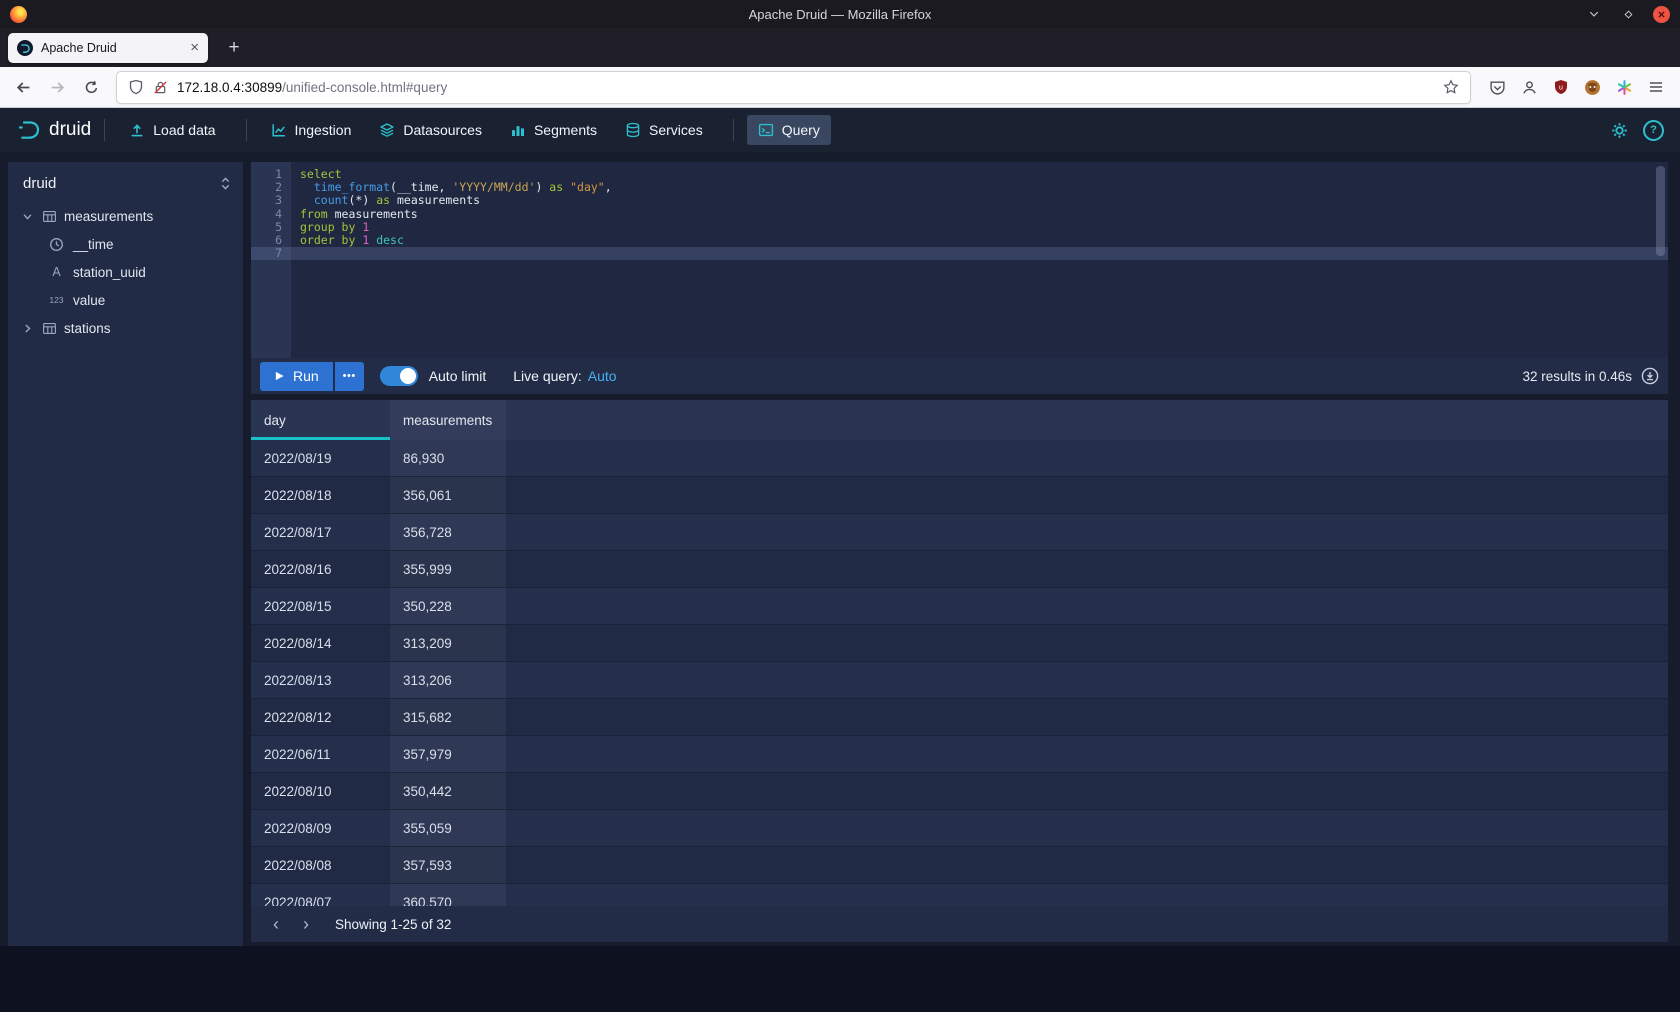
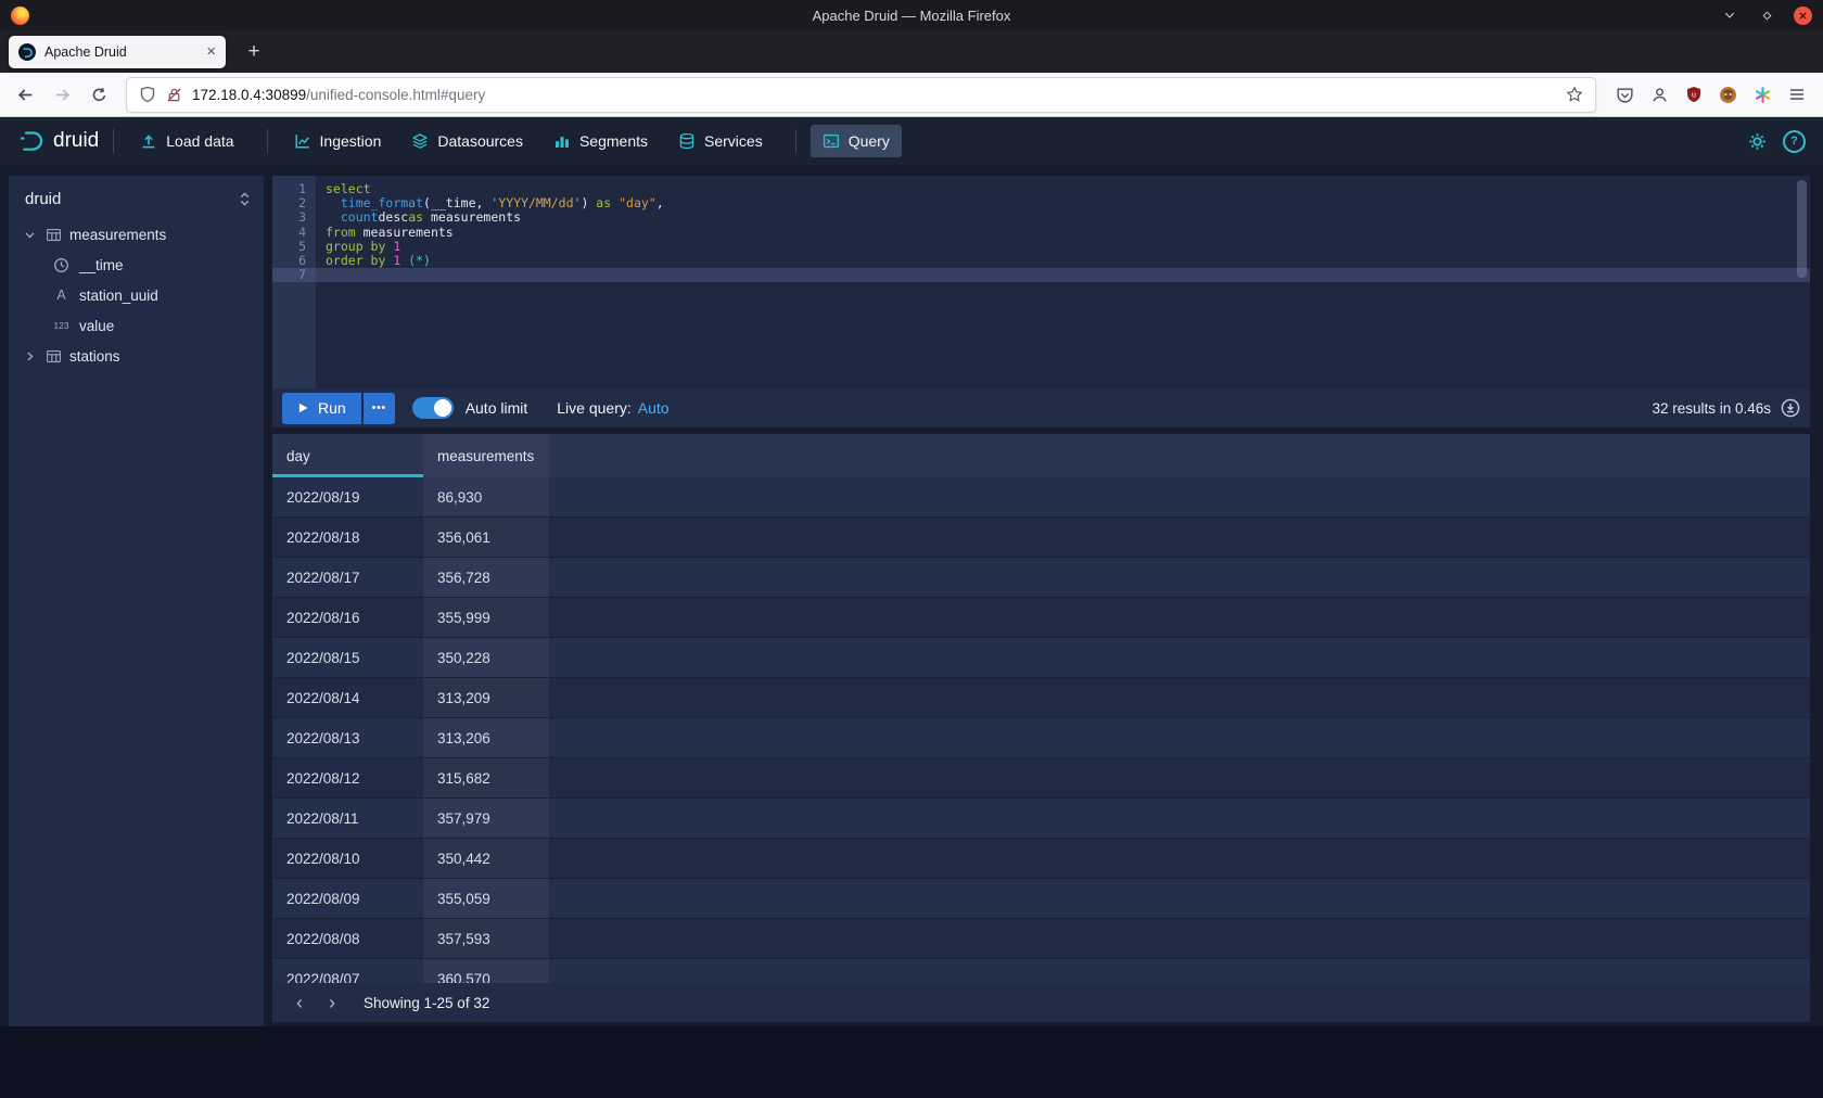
  Apache Druid — Mozilla Firefox
  Apache Druid
  ×
  +
  172.18.0.4:30899/unified-console.html#query
  druid
  Load data
  Ingestion
  Datasources
  Segments
  Services
  Query
  ?
  druid
  measurements
  __time
  A
  station_uuid
  123
  value
  stations
  1
  select
  2
  time_format(__time, 'YYYY/MM/dd') as "day",
  3
- count(*) as measurements
+ countdescas measurements
  4
  from measurements
  5
  group by 1
  6
- order by 1 desc
+ order by 1 (*)
  7
  Run
  •••
  Auto limit
  Live query:
  Auto
  32 results in 0.46s
  day
  measurements
  2022/08/19
  86,930
  2022/08/18
  356,061
  2022/08/17
  356,728
  2022/08/16
  355,999
  2022/08/15
  350,228
  2022/08/14
  313,209
  2022/08/13
  313,206
  2022/08/12
  315,682
- 2022/06/11
+ 2022/08/11
  357,979
  2022/08/10
  350,442
  2022/08/09
  355,059
  2022/08/08
  357,593
  2022/08/07
  360,570
  ‹
  ›
  Showing 1-25 of 32
